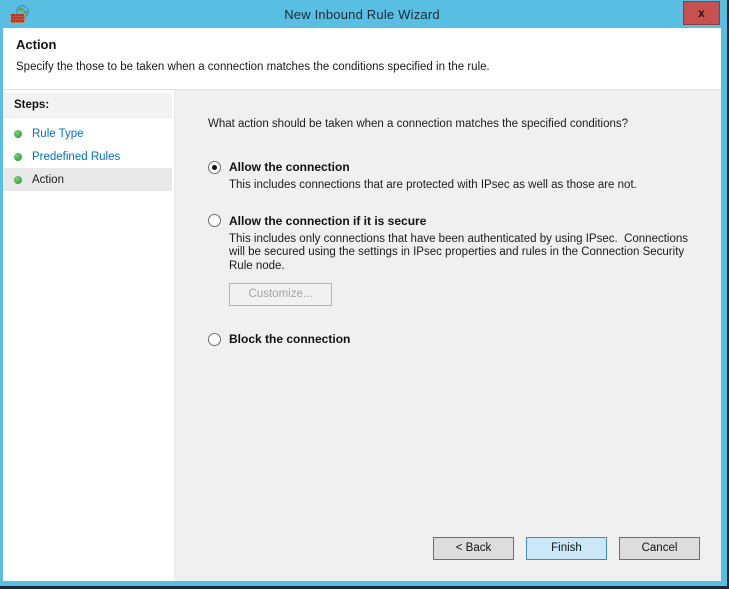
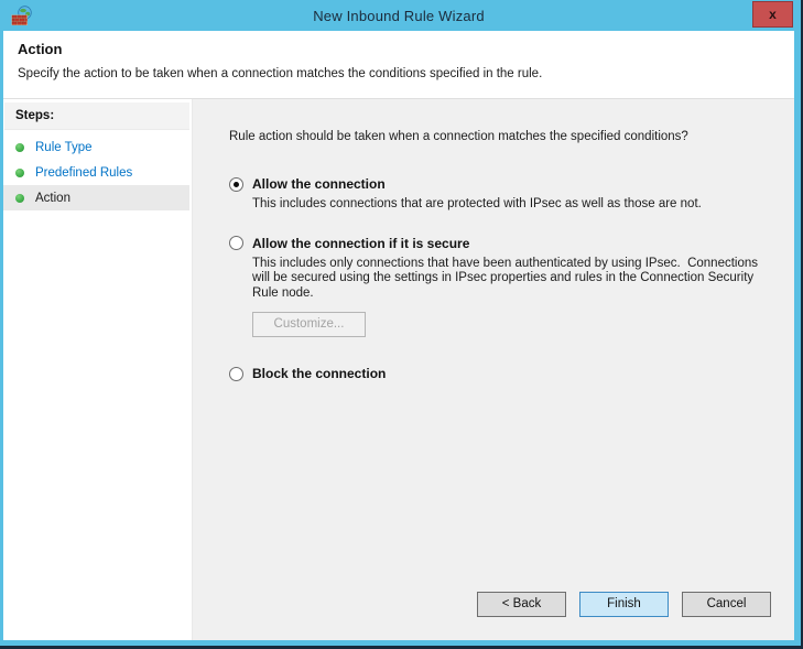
  New Inbound Rule Wizard
  x
  Action
- Specify the those to be taken when a connection matches the conditions specified in the rule.
+ Specify the action to be taken when a connection matches the conditions specified in the rule.
  Steps:
  Rule Type
  Predefined Rules
  Action
- What action should be taken when a connection matches the specified conditions?
+ Rule action should be taken when a connection matches the specified conditions?
  Allow the connection
  This includes connections that are protected with IPsec as well as those are not.
  Allow the connection if it is secure
  This includes only connections that have been authenticated by using IPsec. Connections
  will be secured using the settings in IPsec properties and rules in the Connection Security
  Rule node.
  Customize...
  Block the connection
  < Back
  Finish
  Cancel
